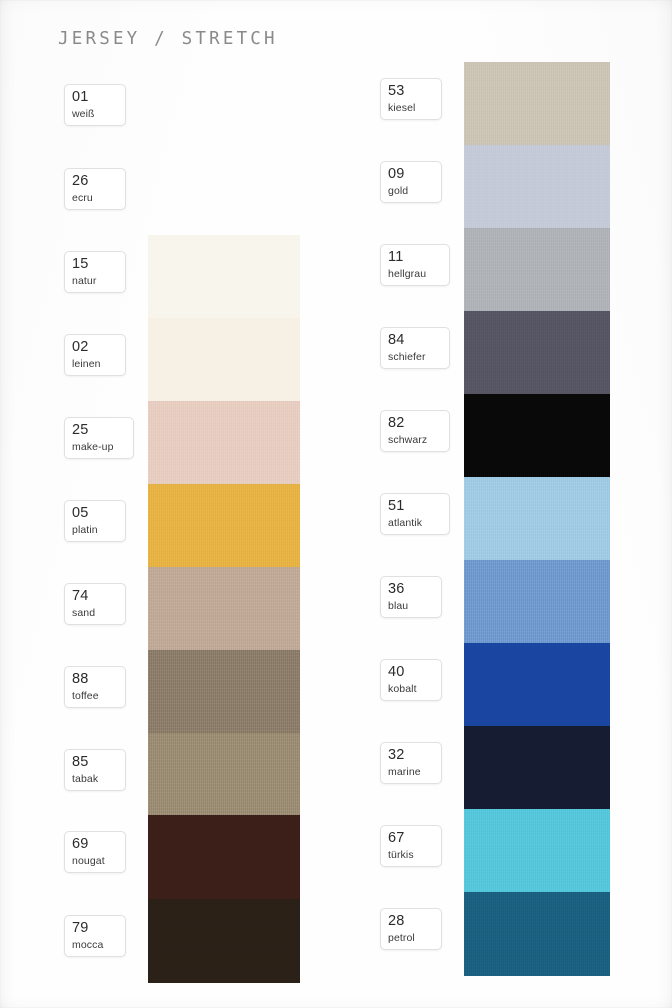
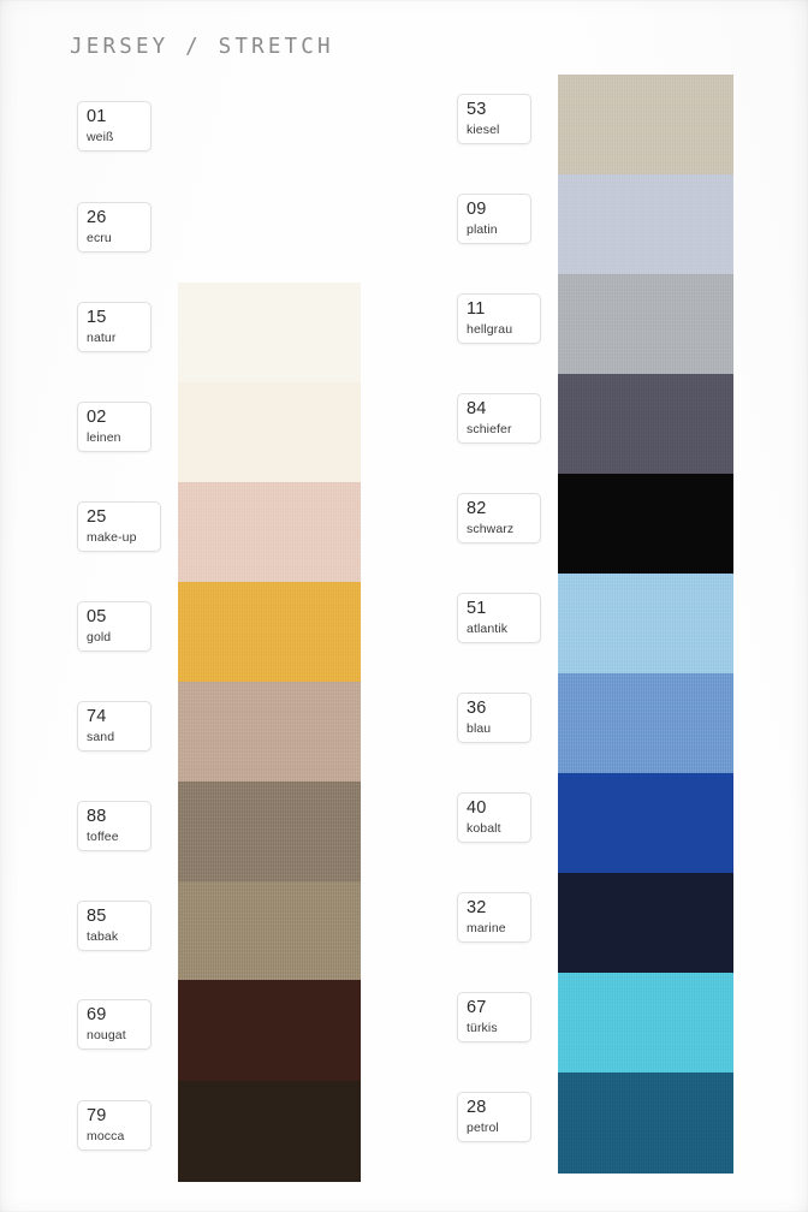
  JERSEY / STRETCH
  01
  weiß
  26
  ecru
  15
  natur
  02
  leinen
  25
  make-up
  05
- platin
+ gold
  74
  sand
  88
  toffee
  85
  tabak
  69
  nougat
  79
  mocca
  53
  kiesel
  09
- gold
+ platin
  11
  hellgrau
  84
  schiefer
  82
  schwarz
  51
  atlantik
  36
  blau
  40
  kobalt
  32
  marine
  67
  türkis
  28
  petrol
